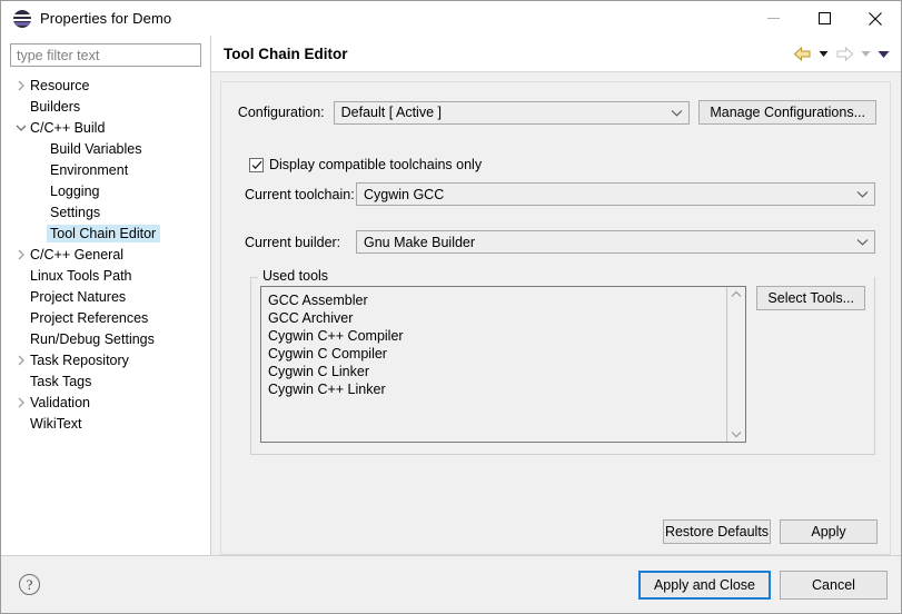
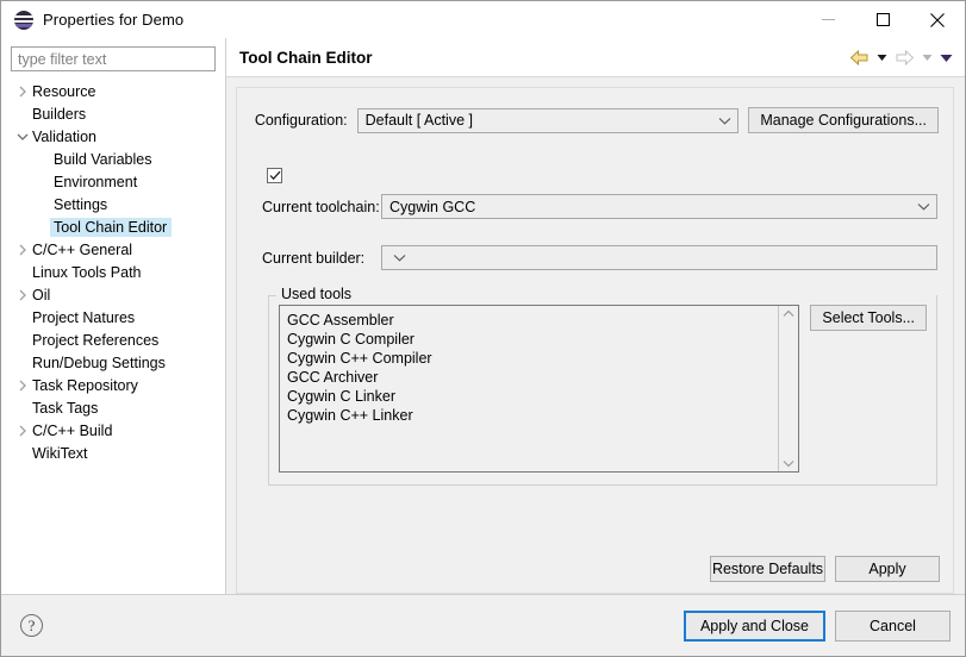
  Properties for Demo
  type filter text
  Resource
  Builders
- C/C++ Build
+ Validation
  Build Variables
  Environment
- Logging
  Settings
  Tool Chain Editor
  C/C++ General
  Linux Tools Path
+ Oil
  Project Natures
  Project References
  Run/Debug Settings
  Task Repository
  Task Tags
- Validation
+ C/C++ Build
  WikiText
  Tool Chain Editor
  Configuration:
  Default [ Active ]
  Manage Configurations...
- Display compatible toolchains only
  Current toolchain:
  Cygwin GCC
  Current builder:
- Gnu Make Builder
  Used tools
  GCC Assembler
- GCC Archiver
+ Cygwin C Compiler
  Cygwin C++ Compiler
- Cygwin C Compiler
+ GCC Archiver
  Cygwin C Linker
  Cygwin C++ Linker
  Select Tools...
  Restore Defaults
  Apply
  ?
  Apply and Close
  Cancel
